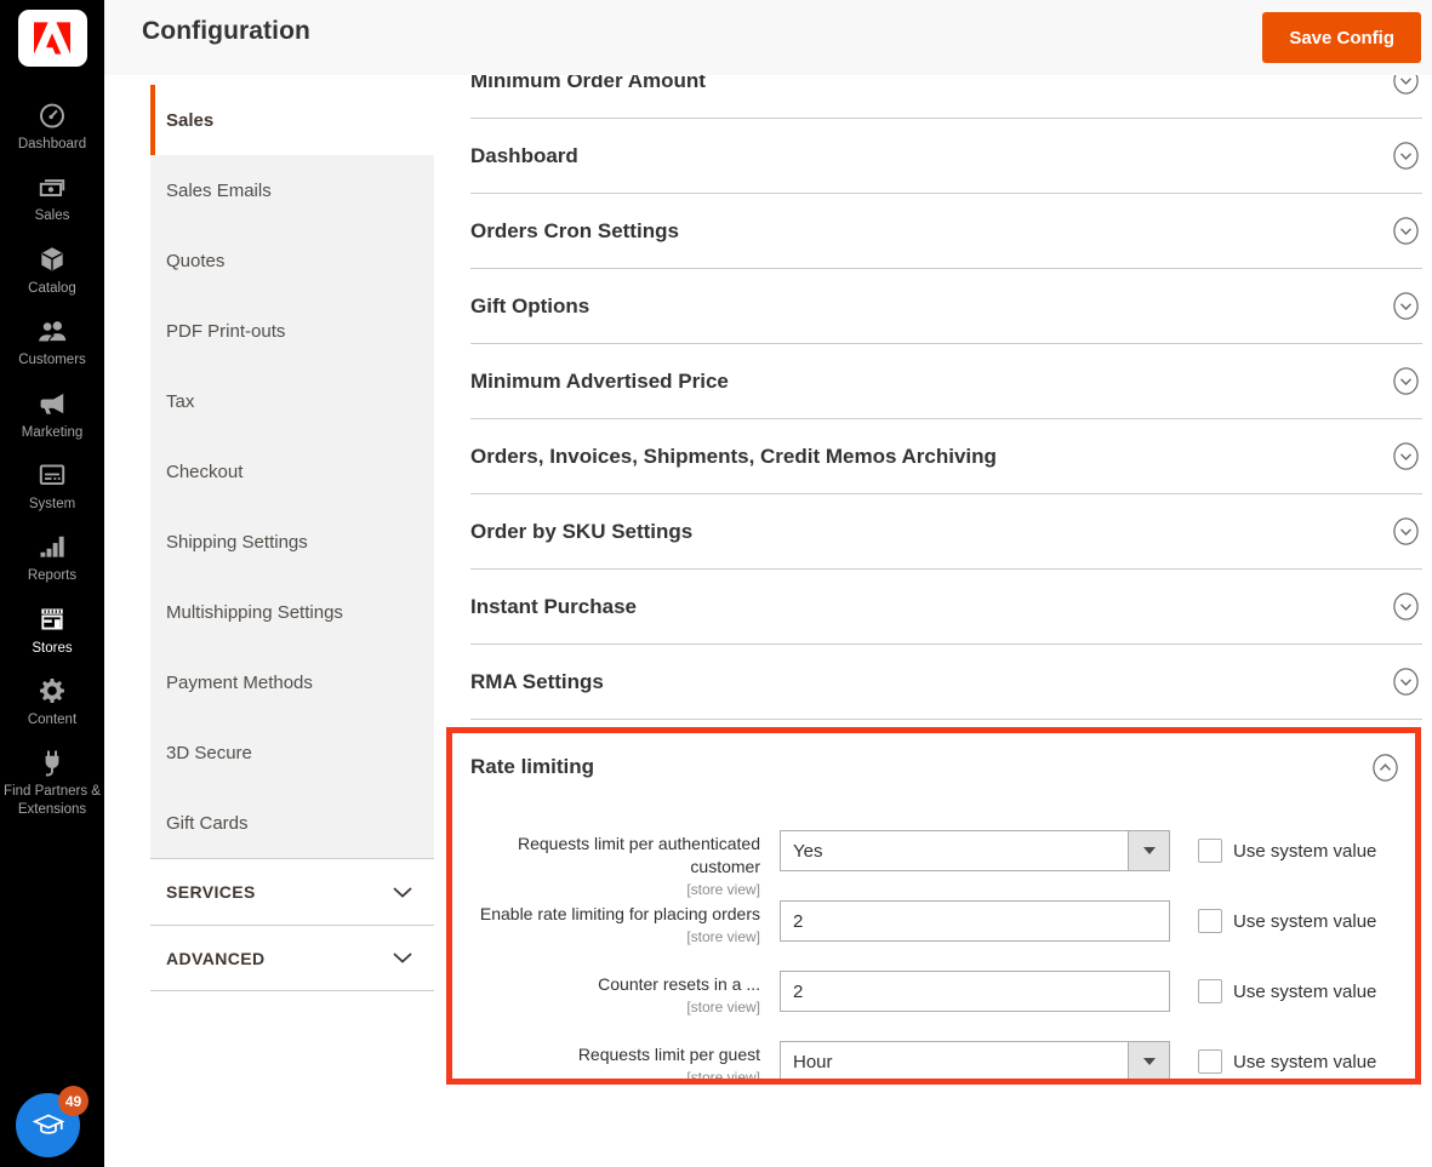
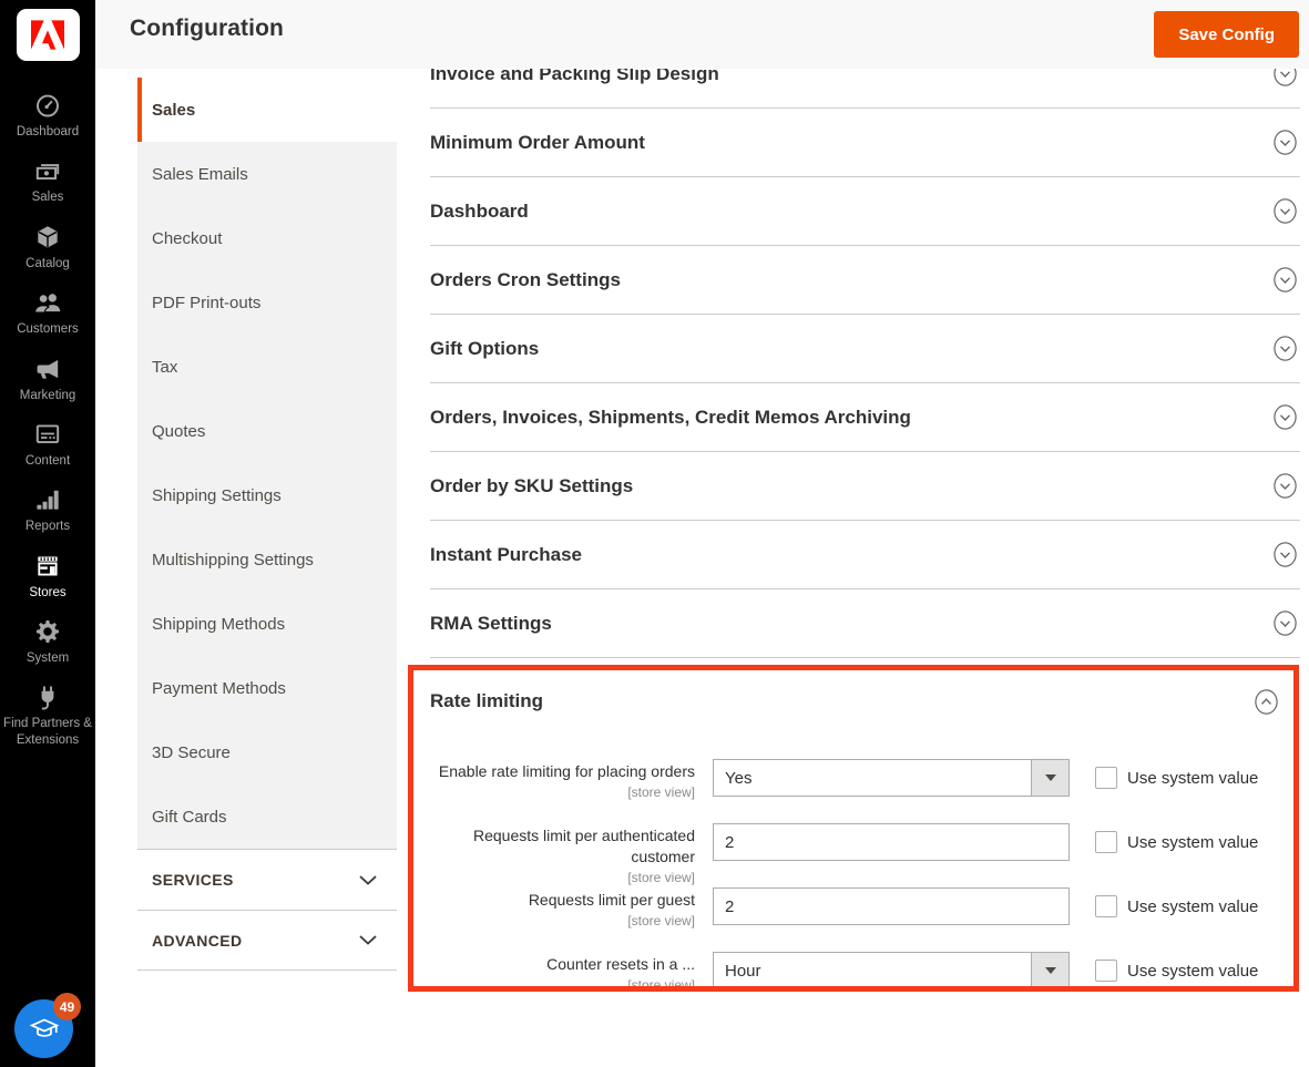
  Dashboard
  Sales
  Catalog
  Customers
  Marketing
- System
+ Content
  Reports
  Stores
- Content
+ System
  Find Partners & Extensions
  49
  Configuration
  Save Config
  Sales
  Sales Emails
- Quotes
+ Checkout
  PDF Print-outs
  Tax
- Checkout
+ Quotes
  Shipping Settings
  Multishipping Settings
+ Shipping Methods
  Payment Methods
  3D Secure
  Gift Cards
  SERVICES
  ADVANCED
+ Invoice and Packing Slip Design
  Minimum Order Amount
  Dashboard
  Orders Cron Settings
  Gift Options
- Minimum Advertised Price
  Orders, Invoices, Shipments, Credit Memos Archiving
  Order by SKU Settings
  Instant Purchase
  RMA Settings
  Rate limiting
- Requests limit per authenticated customer
+ Enable rate limiting for placing orders
  [store view]
  Yes
  Use system value
- Enable rate limiting for placing orders
+ Requests limit per authenticated customer
  [store view]
  2
  Use system value
- Counter resets in a ...
+ Requests limit per guest
  [store view]
  2
  Use system value
- Requests limit per guest
+ Counter resets in a ...
  [store view]
  Hour
  Use system value
